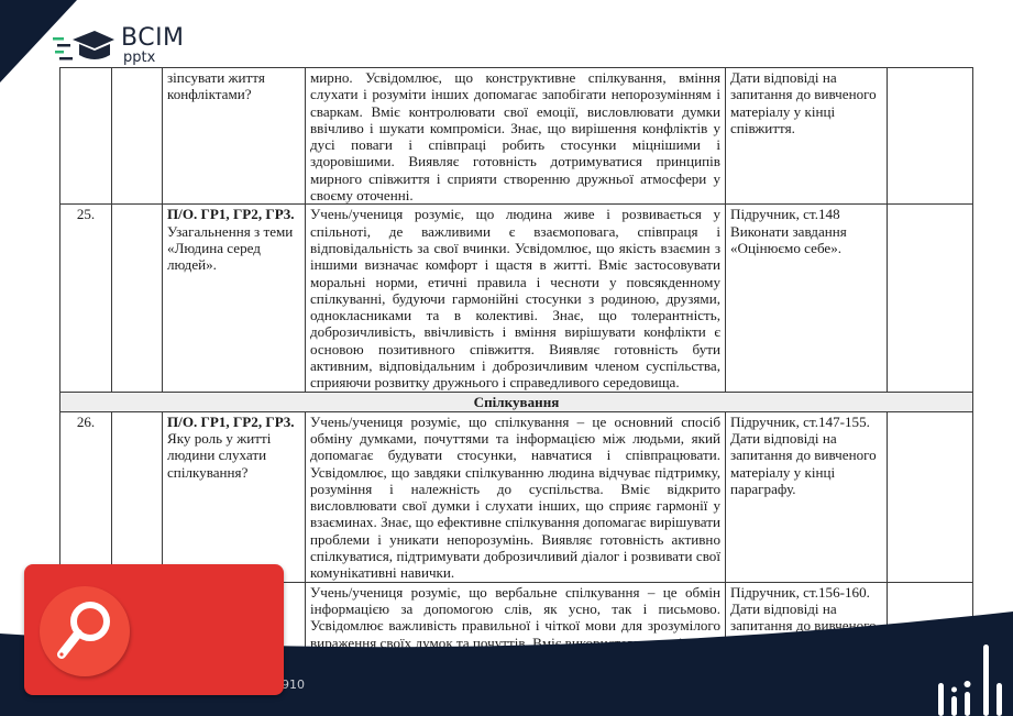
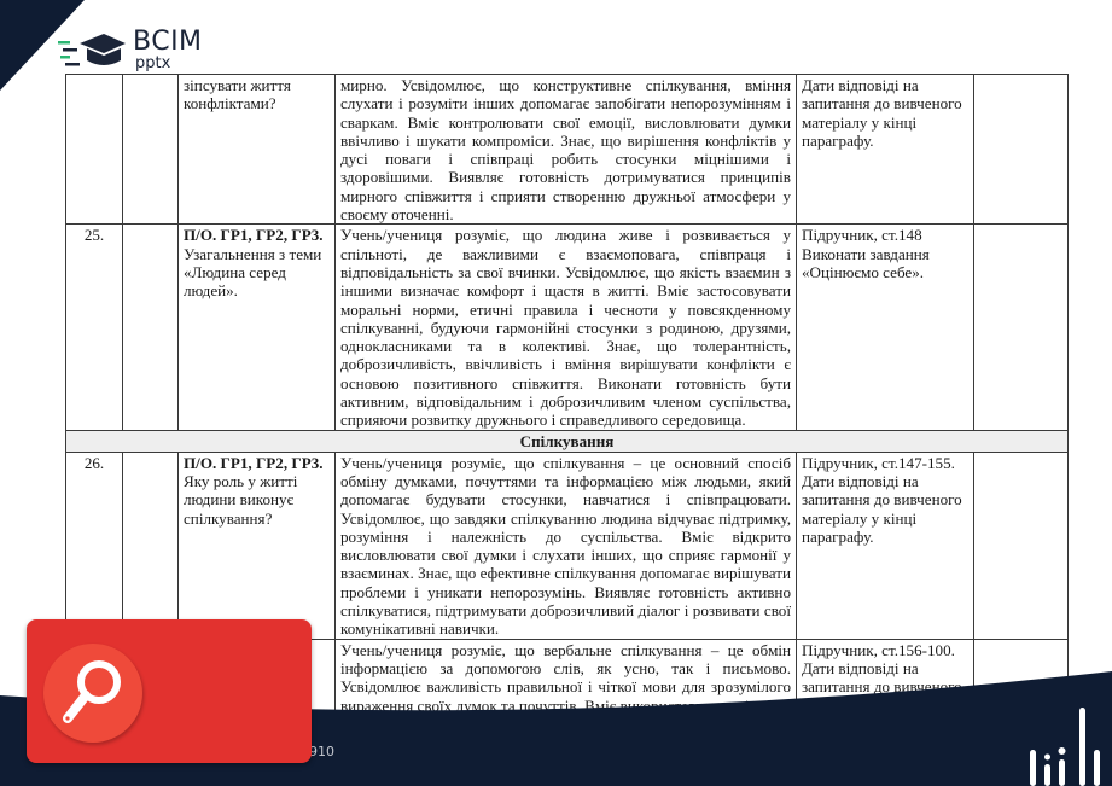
  BCIM
  pptx
- 		зіпсувати життя конфліктами?	мирно. Усвідомлює, що конструктивне спілкування, вміння слухати і розуміти інших допомагає запобігати непорозумінням і сваркам. Вміє контролювати свої емоції, висловлювати думки ввічливо і шукати компроміси. Знає, що вирішення конфліктів у дусі поваги і співпраці робить стосунки міцнішими і здоровішими. Виявляє готовність дотримуватися принципів мирного співжиття і сприяти створенню дружньої атмосфери у своєму оточенні.	Дати відповіді на запитання до вивченого матеріалу у кінці співжиття.
+ 		зіпсувати життя конфліктами?	мирно. Усвідомлює, що конструктивне спілкування, вміння слухати і розуміти інших допомагає запобігати непорозумінням і сваркам. Вміє контролювати свої емоції, висловлювати думки ввічливо і шукати компроміси. Знає, що вирішення конфліктів у дусі поваги і співпраці робить стосунки міцнішими і здоровішими. Виявляє готовність дотримуватися принципів мирного співжиття і сприяти створенню дружньої атмосфери у своєму оточенні.	Дати відповіді на запитання до вивченого матеріалу у кінці параграфу.
- 25.		П/О. ГР1, ГР2, ГР3. Узагальнення з теми «Людина серед людей».	Учень/учениця розуміє, що людина живе і розвивається у спільноті, де важливими є взаємоповага, співпраця і відповідальність за свої вчинки. Усвідомлює, що якість взаємин з іншими визначає комфорт і щастя в житті. Вміє застосовувати моральні норми, етичні правила і чесноти у повсякденному спілкуванні, будуючи гармонійні стосунки з родиною, друзями, однокласниками та в колективі. Знає, що толерантність, доброзичливість, ввічливість і вміння вирішувати конфлікти є основою позитивного співжиття. Виявляє готовність бути активним, відповідальним і доброзичливим членом суспільства, сприяючи розвитку дружнього і справедливого середовища.	Підручник, ст.148 Виконати завдання «Оцінюємо себе».
+ 25.		П/О. ГР1, ГР2, ГР3. Узагальнення з теми «Людина серед людей».	Учень/учениця розуміє, що людина живе і розвивається у спільноті, де важливими є взаємоповага, співпраця і відповідальність за свої вчинки. Усвідомлює, що якість взаємин з іншими визначає комфорт і щастя в житті. Вміє застосовувати моральні норми, етичні правила і чесноти у повсякденному спілкуванні, будуючи гармонійні стосунки з родиною, друзями, однокласниками та в колективі. Знає, що толерантність, доброзичливість, ввічливість і вміння вирішувати конфлікти є основою позитивного співжиття. Виконати готовність бути активним, відповідальним і доброзичливим членом суспільства, сприяючи розвитку дружнього і справедливого середовища.	Підручник, ст.148 Виконати завдання «Оцінюємо себе».
  Спілкування
- 26.		П/О. ГР1, ГР2, ГР3. Яку роль у житті людини слухати спілкування?	Учень/учениця розуміє, що спілкування – це основний спосіб обміну думками, почуттями та інформацією між людьми, який допомагає будувати стосунки, навчатися і співпрацювати. Усвідомлює, що завдяки спілкуванню людина відчуває підтримку, розуміння і належність до суспільства. Вміє відкрито висловлювати свої думки і слухати інших, що сприяє гармонії у взаєминах. Знає, що ефективне спілкування допомагає вирішувати проблеми і уникати непорозумінь. Виявляє готовність активно спілкуватися, підтримувати доброзичливий діалог і розвивати свої комунікативні навички.	Підручник, ст.147-155. Дати відповіді на запитання до вивченого матеріалу у кінці параграфу.
+ 26.		П/О. ГР1, ГР2, ГР3. Яку роль у житті людини виконує спілкування?	Учень/учениця розуміє, що спілкування – це основний спосіб обміну думками, почуттями та інформацією між людьми, який допомагає будувати стосунки, навчатися і співпрацювати. Усвідомлює, що завдяки спілкуванню людина відчуває підтримку, розуміння і належність до суспільства. Вміє відкрито висловлювати свої думки і слухати інших, що сприяє гармонії у взаєминах. Знає, що ефективне спілкування допомагає вирішувати проблеми і уникати непорозумінь. Виявляє готовність активно спілкуватися, підтримувати доброзичливий діалог і розвивати свої комунікативні навички.	Підручник, ст.147-155. Дати відповіді на запитання до вивченого матеріалу у кінці параграфу.
- 			Учень/учениця розуміє, що вербальне спілкування – це обмін інформацією за допомогою слів, як усно, так і письмово. Усвідомлює важливість правильної і чіткої мови для зрозумілого вираження своїх думок та почуттів. Вміє викорис	Підручник, ст.156-160. Дати відповіді на запитання до вивченого
+ 			Учень/учениця розуміє, що вербальне спілкування – це обмін інформацією за допомогою слів, як усно, так і письмово. Усвідомлює важливість правильної і чіткої мови для зрозумілого вираження своїх думок та почуттів. Вміє викорис	Підручник, ст.156-100. Дати відповіді на запитання до вивченого
  910
